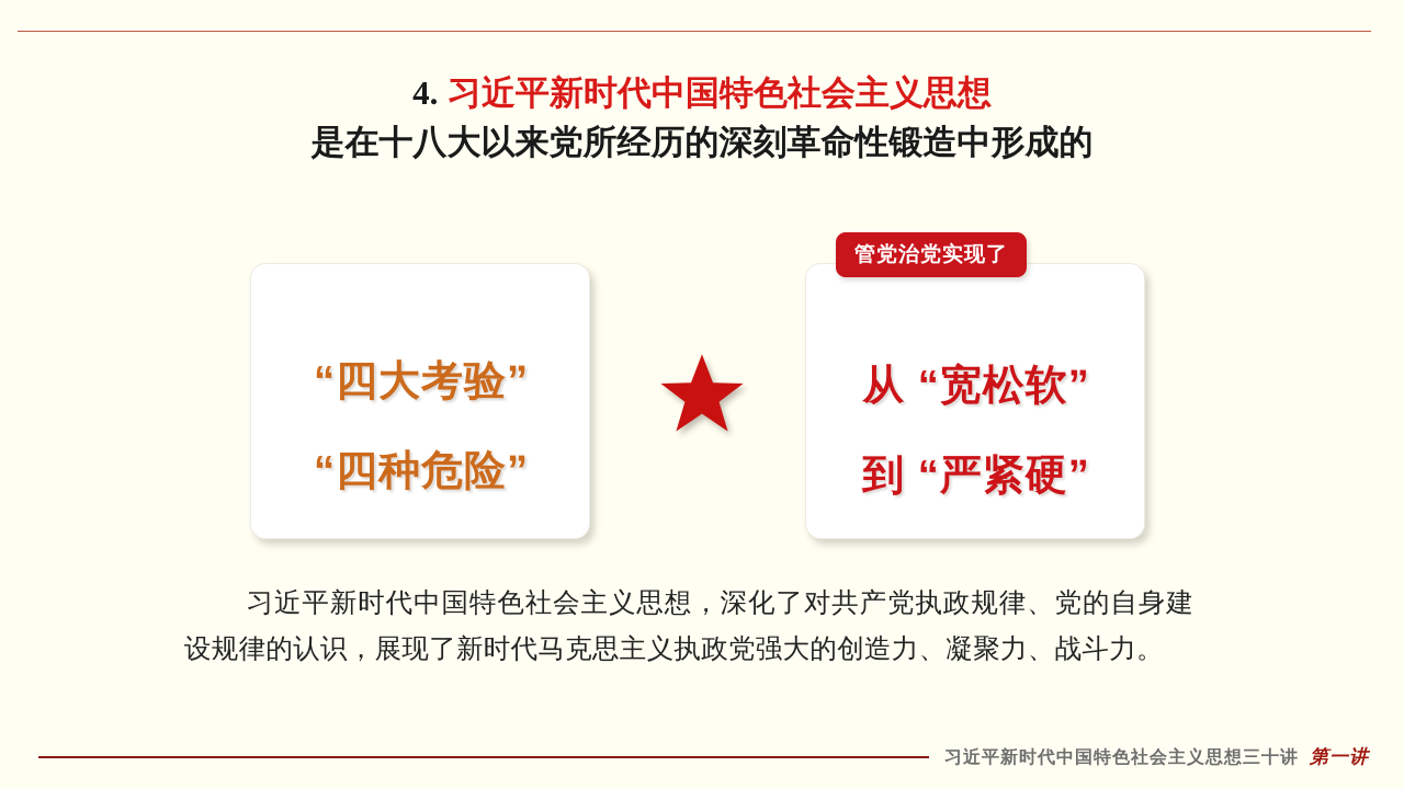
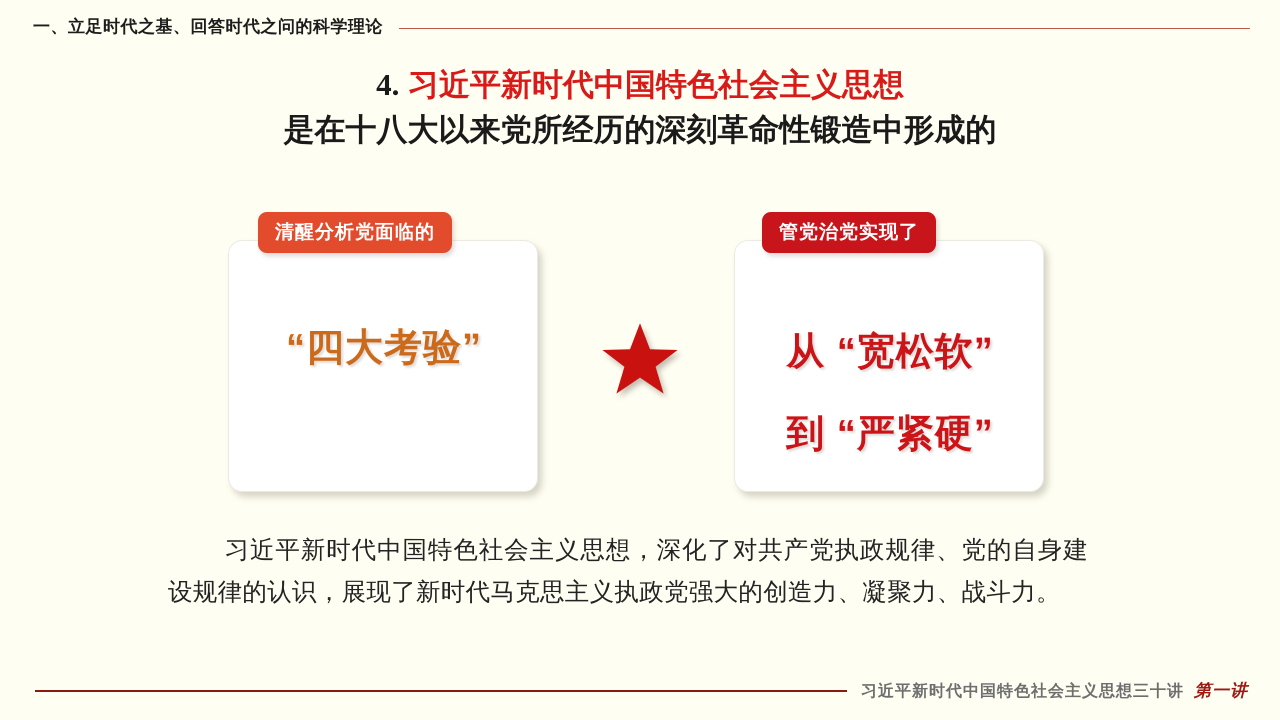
+ 一、立足时代之基、回答时代之问的科学理论
  4. 习近平新时代中国特色社会主义思想
  是在十八大以来党所经历的深刻革命性锻造中形成的
  “四大考验”
- “四种危险”
  从 “宽松软”
  到 “严紧硬”
+ 清醒分析党面临的
  管党治党实现了
  习近平新时代中国特色社会主义思想，深化了对共产党执政规律、党的自身建设规律的认识，展现了新时代马克思主义执政党强大的创造力、凝聚力、战斗力。
  习近平新时代中国特色社会主义思想三十讲
  第一讲
